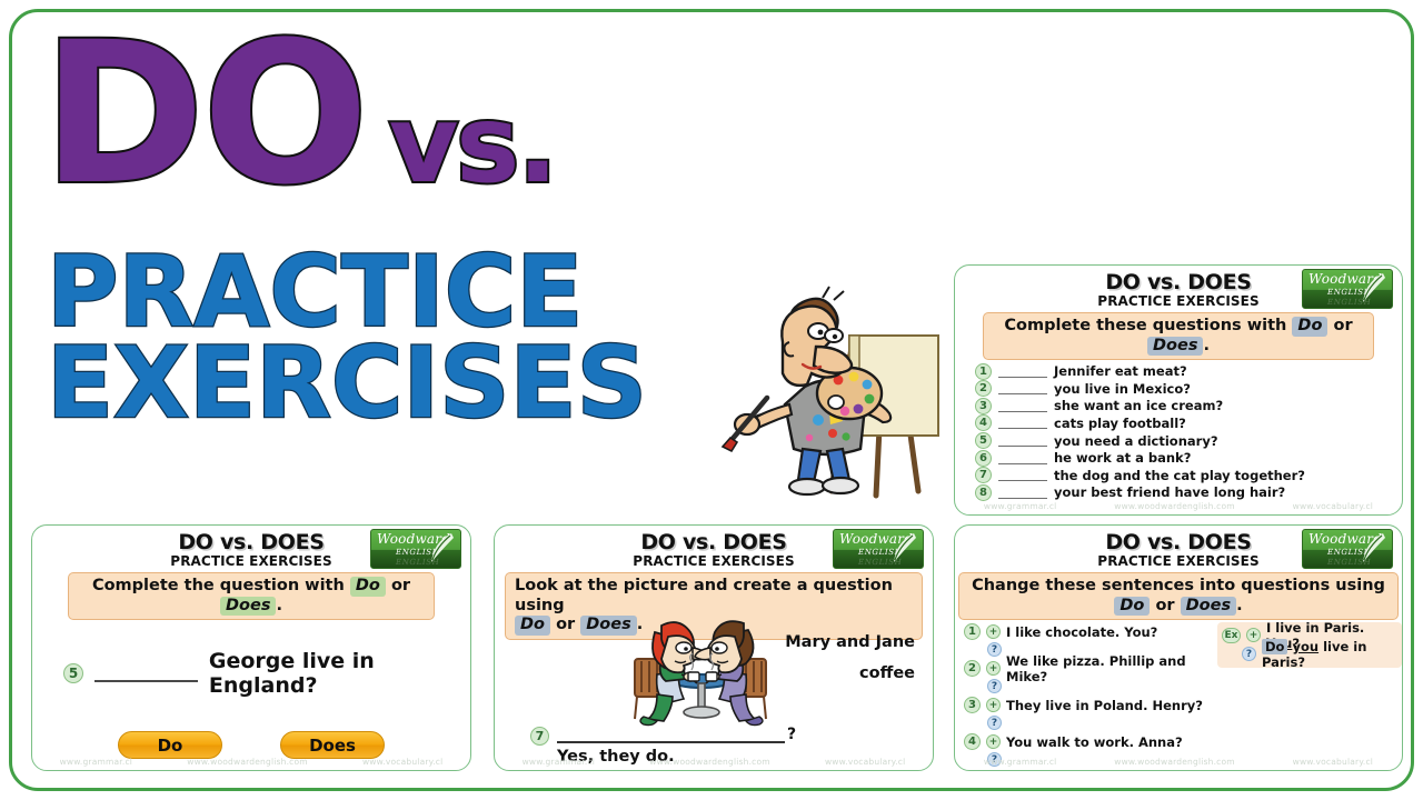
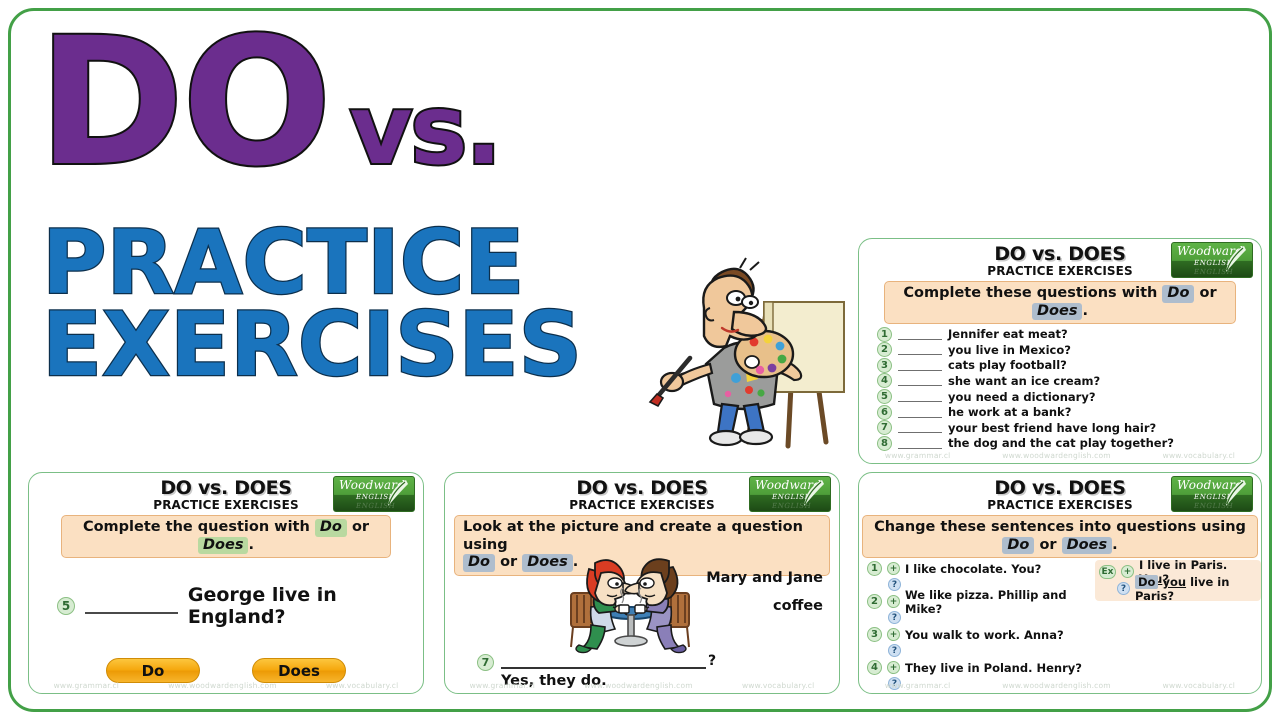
  DO
  vs.
  PRACTICE
  EXERCISES
  DO vs. DOES
  PRACTICE EXERCISES
  Woodwar
  ENGLIS
  ENGLISH
  Complete these questions with Do or Does .
  1
  Jennifer eat meat?
  2
  you live in Mexico?
  3
- she want an ice cream?
+ cats play football?
  4
- cats play football?
+ she want an ice cream?
  5
  you need a dictionary?
  6
  he work at a bank?
  7
- the dog and the cat play together?
+ your best friend have long hair?
  8
- your best friend have long hair?
+ the dog and the cat play together?
  www.grammar.cl
  www.woodwardenglish.com
  www.vocabulary.cl
  DO vs. DOES
  PRACTICE EXERCISES
  Woodwar
  ENGLIS
  ENGLISH
  Complete the question with Do or Does .
  5
  George live in England?
  Do
  Does
  www.grammar.cl
  www.woodwardenglish.com
  www.vocabulary.cl
  DO vs. DOES
  PRACTICE EXERCISES
  Woodwar
  ENGLIS
  ENGLISH
  Look at the picture and create a question using
  Do or Does .
  Mary and Jane
  coffee
  7
  ?
  Yes, they do.
  www.grammar.cl
  www.woodwardenglish.com
  www.vocabulary.cl
  DO vs. DOES
  PRACTICE EXERCISES
  Woodwar
  ENGLIS
  ENGLISH
  Change these sentences into questions using Do or Does .
  1
  +
  I like chocolate. You?
  ?
  2
  +
  We like pizza. Phillip and Mike?
  ?
  3
  +
- They live in Poland. Henry?
+ You walk to work. Anna?
  ?
  4
  +
- You walk to work. Anna?
+ They live in Poland. Henry?
  ?
  Ex
  +
  I live in Paris. u?
  ?
  Do you live in Paris?
  www.grammar.cl
  www.woodwardenglish.com
  www.vocabulary.cl
